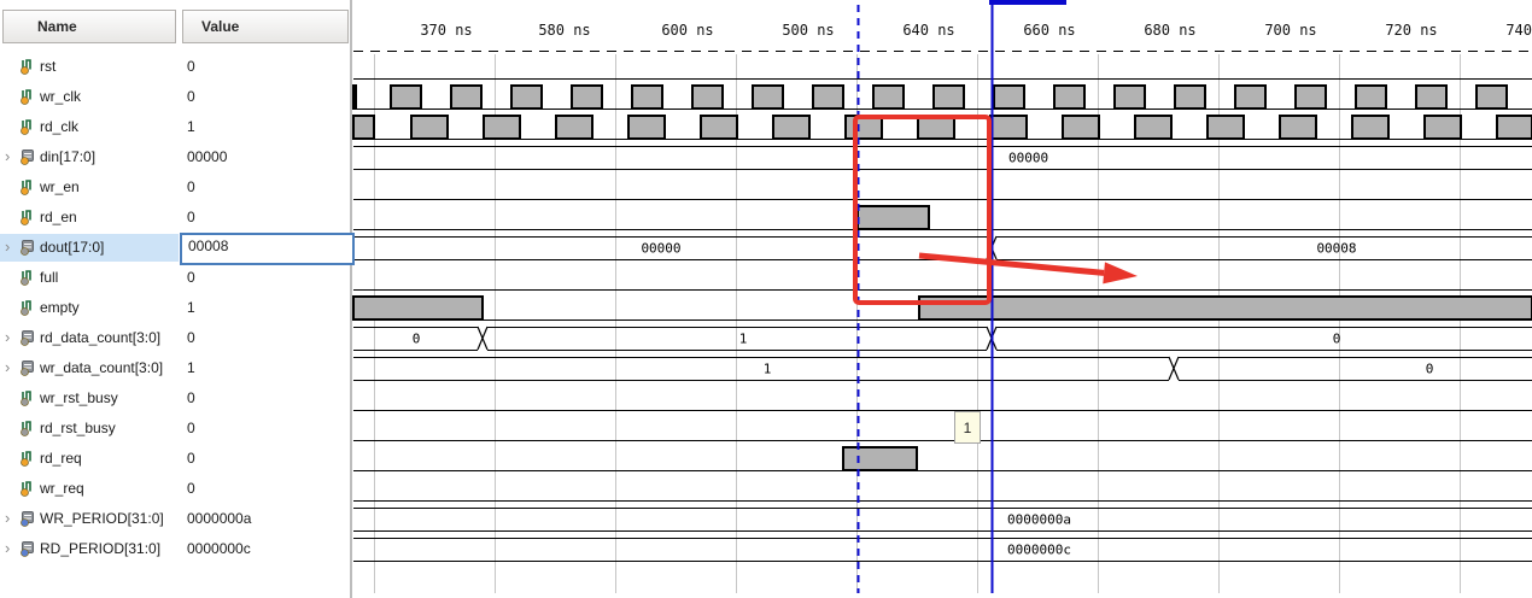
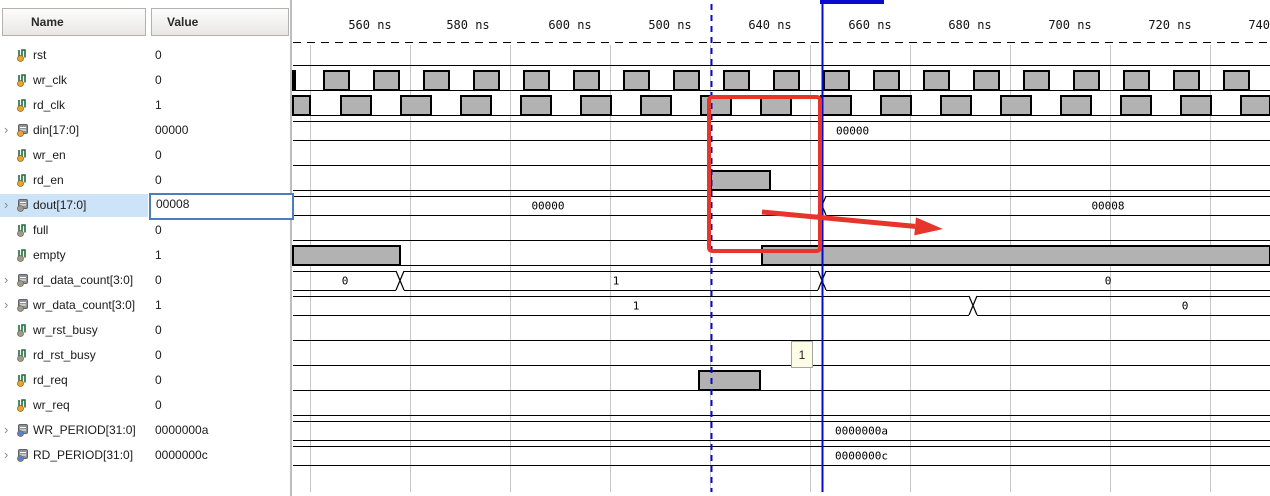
- 370 ns
+ 560 ns
  580 ns
  600 ns
  500 ns
  640 ns
  660 ns
  680 ns
  700 ns
  720 ns
  00000
  00000
  00008
  0
  1
  0
  1
  0
  0000000a
  0000000c
  Name
  Value
  rst
  0
  wr_clk
  0
  rd_clk
  1
  ›
  din[17:0]
  00000
  wr_en
  0
  rd_en
  0
  ›
  dout[17:0]
  00008
  full
  0
  empty
  1
  ›
  rd_data_count[3:0]
  0
  ›
  wr_data_count[3:0]
  1
  wr_rst_busy
  0
  rd_rst_busy
  0
  rd_req
  0
  wr_req
  0
  ›
  WR_PERIOD[31:0]
  0000000a
  ›
  RD_PERIOD[31:0]
  0000000c
  1
